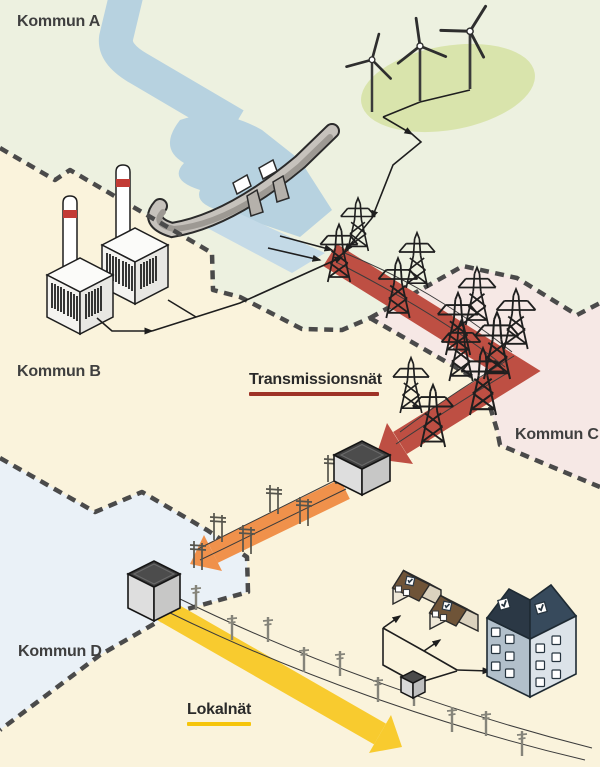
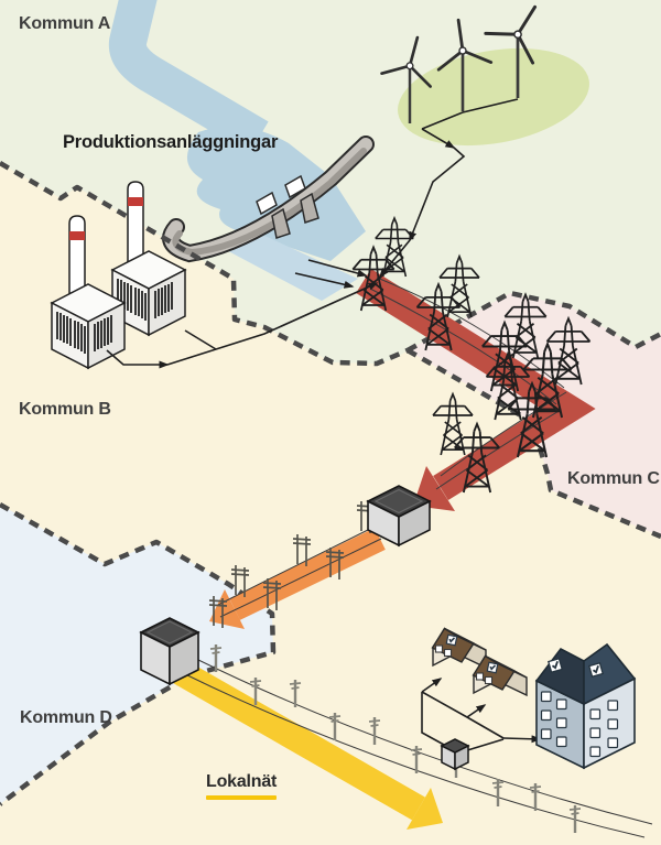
  Kommun A
+ Produktionsanläggningar
  Kommun B
  Kommun C
  Kommun D
- Transmissionsnät
  Lokalnät
